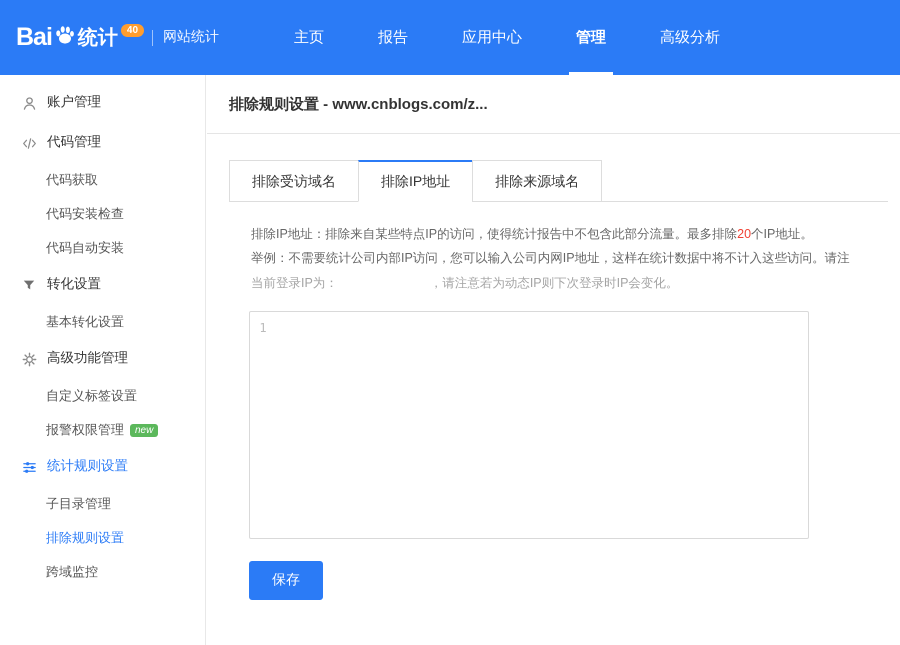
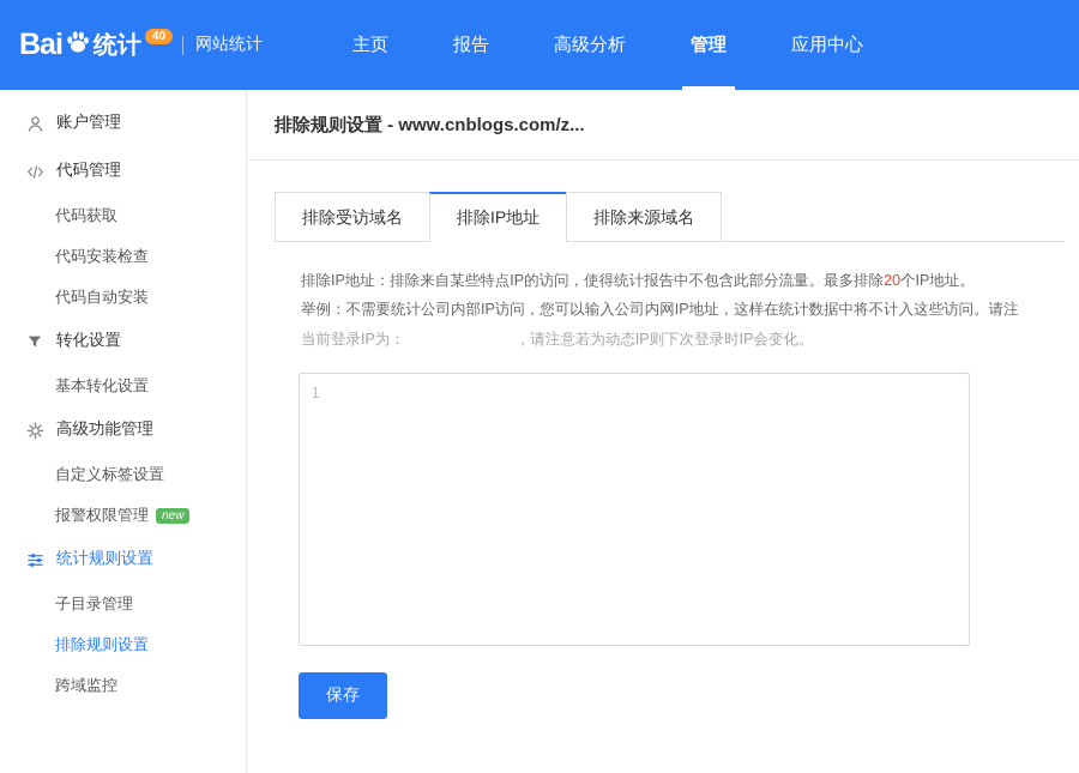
  Bai
  统计
  40
  网站统计
  主页
  报告
- 应用中心
+ 高级分析
  管理
- 高级分析
+ 应用中心
  账户管理
  代码管理
  代码获取
  代码安装检查
  代码自动安装
  转化设置
  基本转化设置
  高级功能管理
  自定义标签设置
  报警权限管理
  new
  统计规则设置
  子目录管理
  排除规则设置
  跨域监控
  排除规则设置 - www.cnblogs.com/z...
  排除受访域名
  排除IP地址
  排除来源域名
  排除IP地址：排除来自某些特点IP的访问，使得统计报告中不包含此部分流量。最多排除20个IP地址。
  举例：不需要统计公司内部IP访问，您可以输入公司内网IP地址，这样在统计数据中将不计入这些访问。请注
  当前登录IP为： ，请注意若为动态IP则下次登录时IP会变化。
  1
  保存
